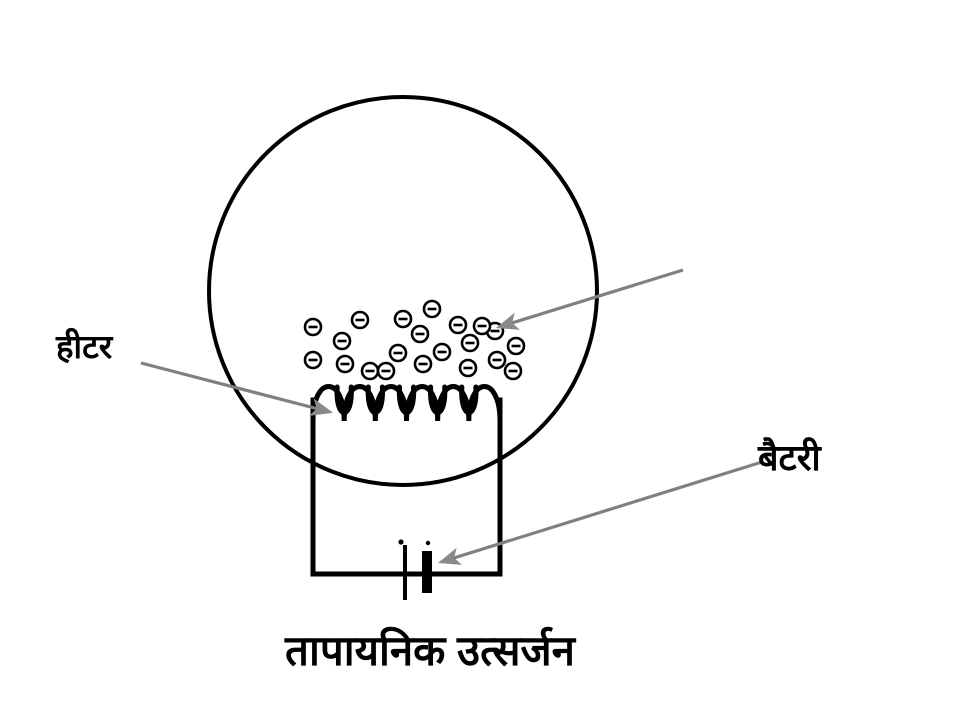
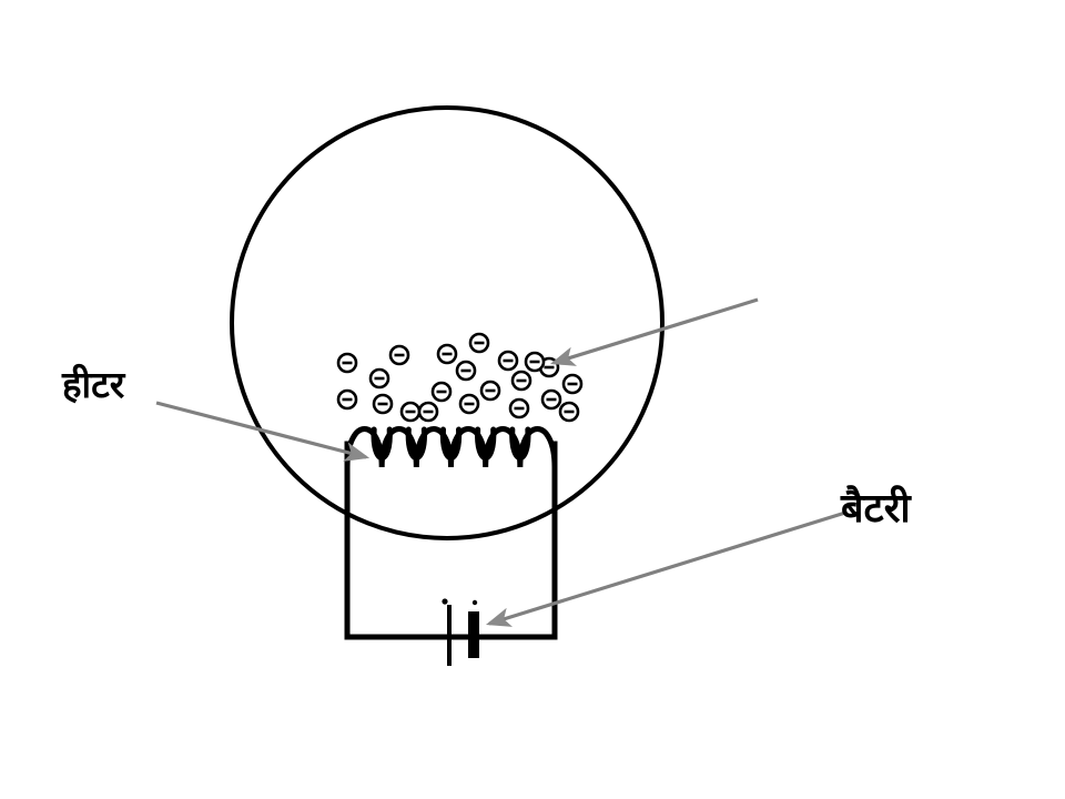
  हीटर
  बैटरी
- तापायनिक उत्सर्जन
